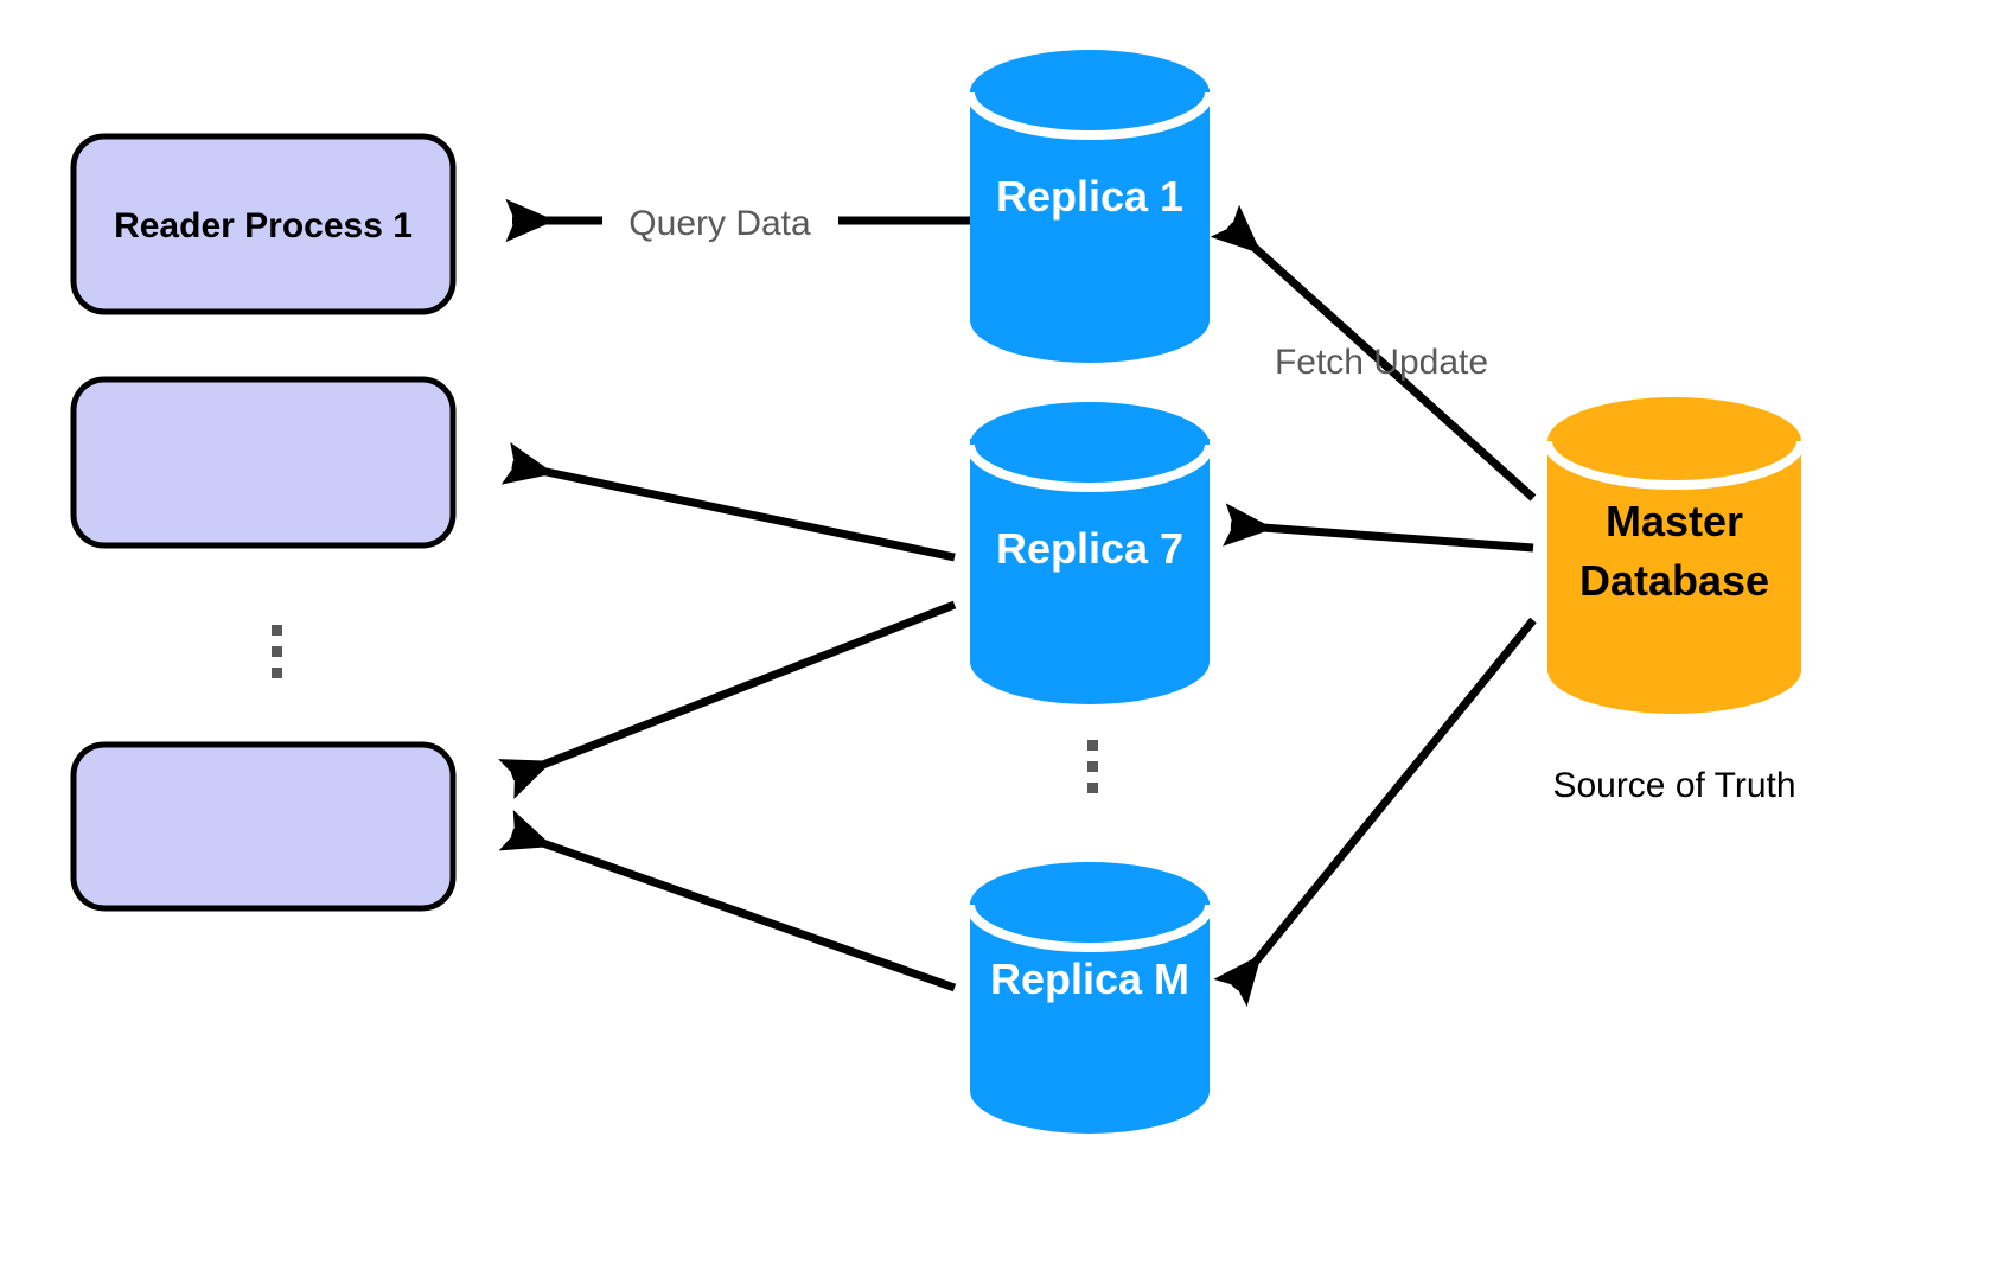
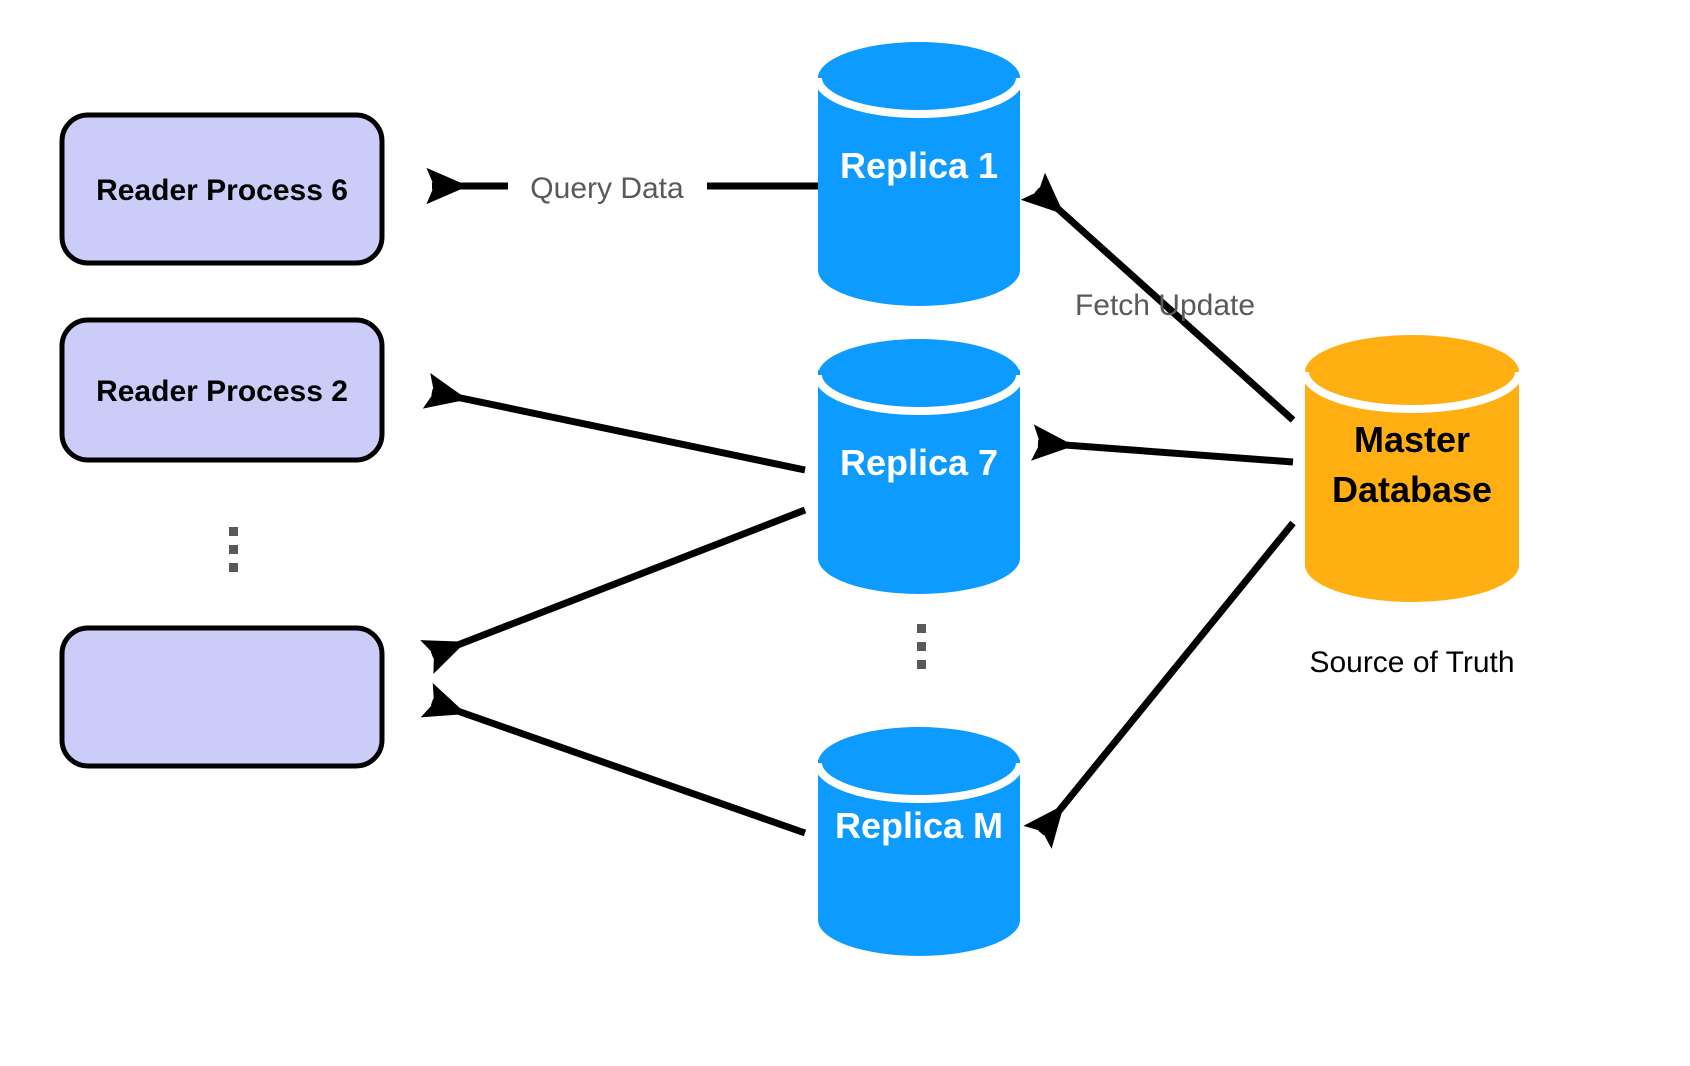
- Reader Process 1
+ Reader Process 6
+ Reader Process 2
  Replica 1
  Replica 7
  Replica M
  Master
  Database
  Source of Truth
  Query Data
  Fetch Update
